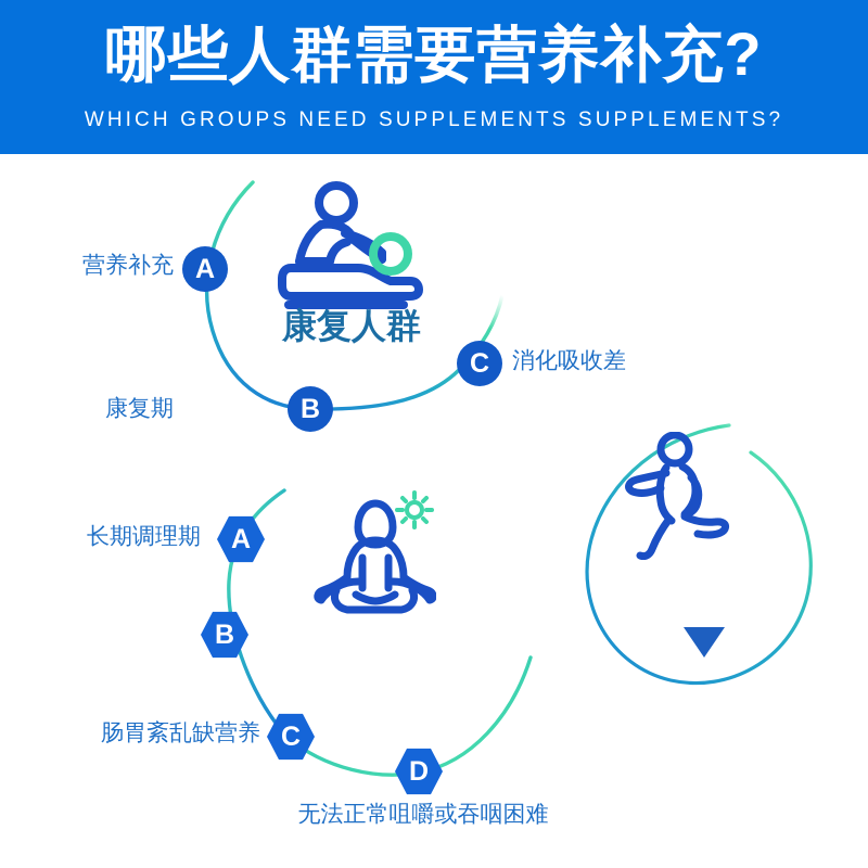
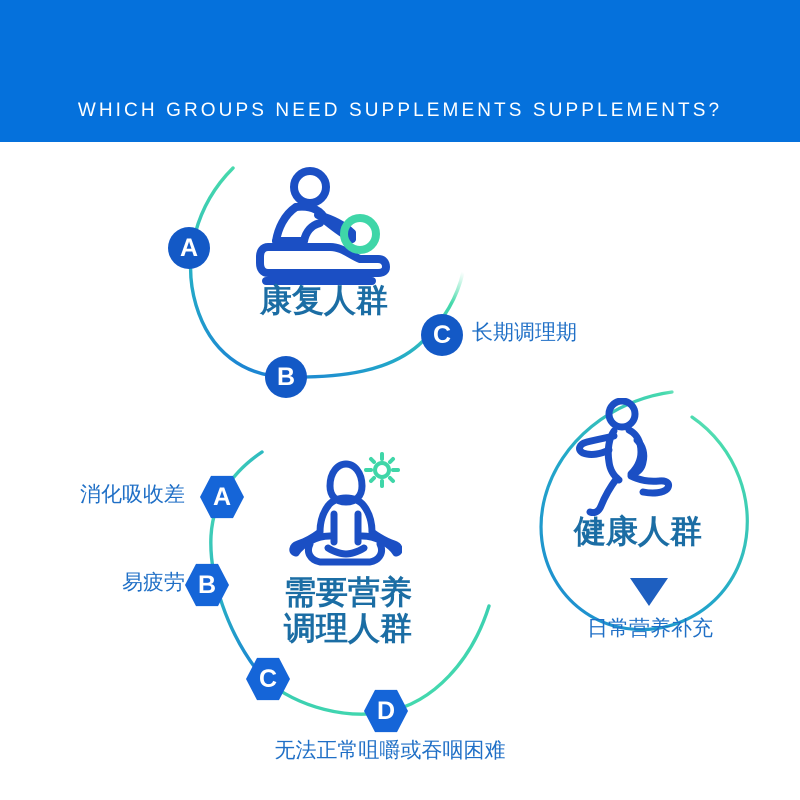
- 哪些人群需要营养补充?
  WHICH GROUPS NEED SUPPLEMENTS SUPPLEMENTS?
  康复人群
- 营养补充
  A
- 康复期
  B
  C
- 消化吸收差
+ 长期调理期
+ 需要营养
+ 调理人群
- 长期调理期
+ 消化吸收差
  A
+ 易疲劳
  B
- 肠胃紊乱缺营养
  C
  D
  无法正常咀嚼或吞咽困难
+ 健康人群
+ 日常营养补充
